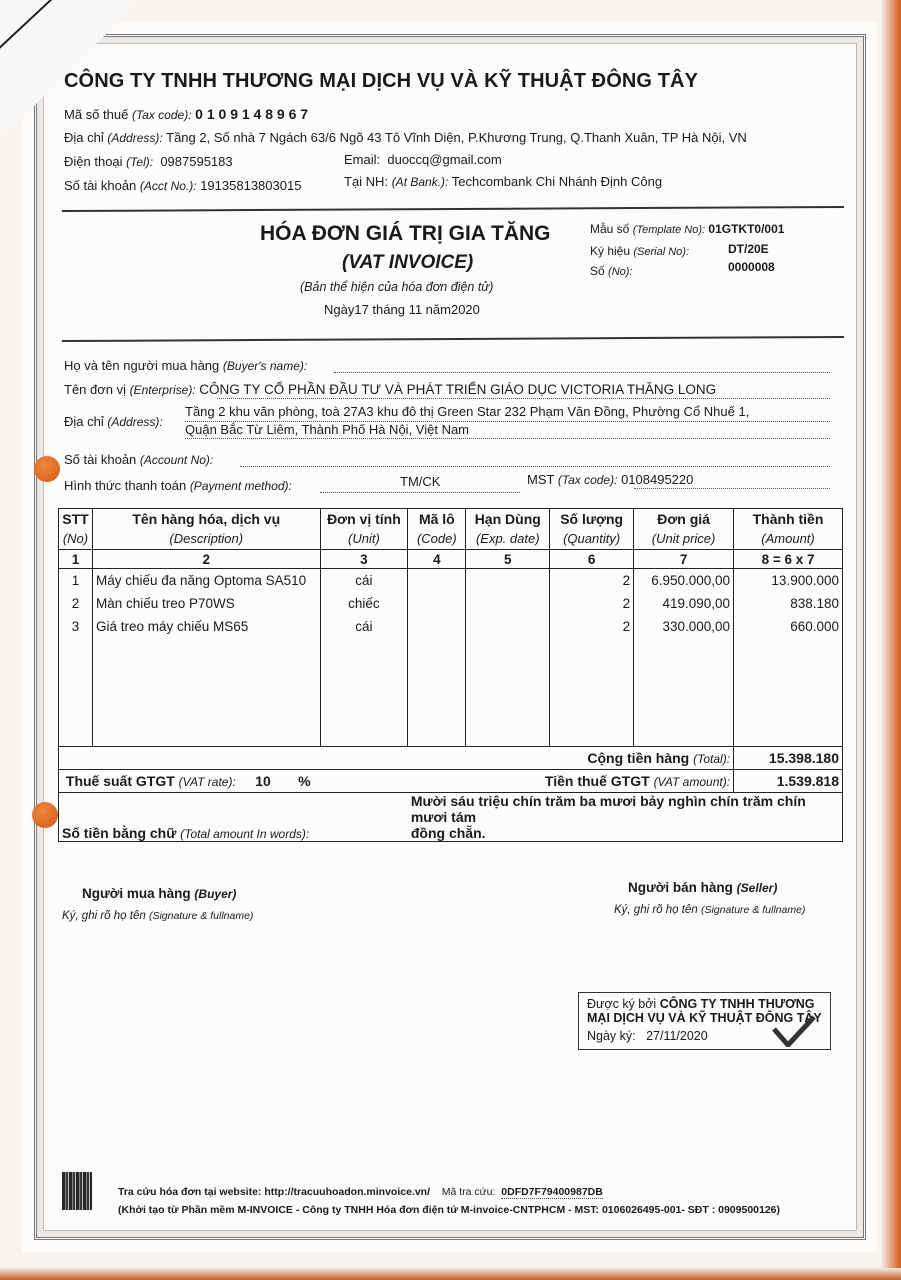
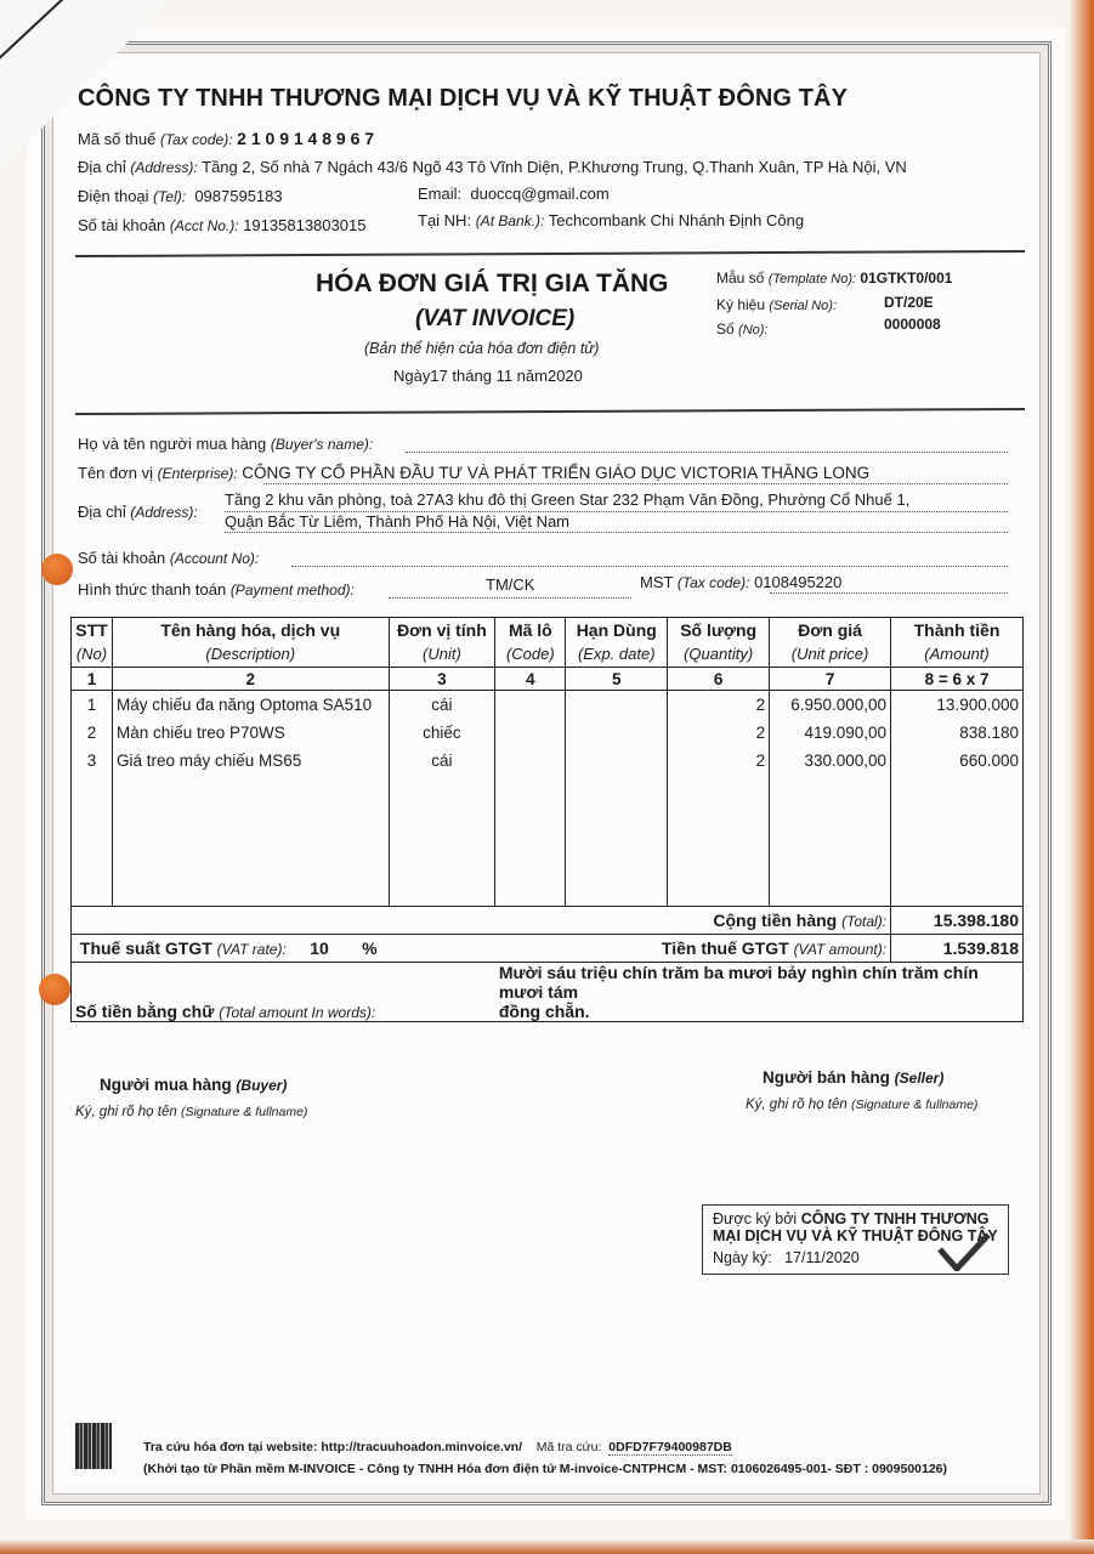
  CÔNG TY TNHH THƯƠNG MẠI DỊCH VỤ VÀ KỸ THUẬT ĐÔNG TÂY
- Mã số thuế (Tax code): 0 1 0 9 1 4 8 9 6 7
+ Mã số thuế (Tax code): 2 1 0 9 1 4 8 9 6 7
- Địa chỉ (Address): Tầng 2, Số nhà 7 Ngách 63/6 Ngõ 43 Tô Vĩnh Diện, P.Khương Trung, Q.Thanh Xuân, TP Hà Nội, VN
+ Địa chỉ (Address): Tầng 2, Số nhà 7 Ngách 43/6 Ngõ 43 Tô Vĩnh Diện, P.Khương Trung, Q.Thanh Xuân, TP Hà Nội, VN
  Điện thoại (Tel): 0987595183
  Email: duoccq@gmail.com
  Số tài khoản (Acct No.): 19135813803015
  Tại NH: (At Bank.): Techcombank Chi Nhánh Định Công
  HÓA ĐƠN GIÁ TRỊ GIA TĂNG
  (VAT INVOICE)
  (Bản thể hiện của hóa đơn điện tử)
  Ngày17 tháng 11 năm2020
  Mẫu số (Template No): 01GTKT0/001
  Ký hiệu (Serial No):
  DT/20E
  Số (No):
  0000008
  Họ và tên người mua hàng (Buyer's name):
  Tên đơn vị (Enterprise): CÔNG TY CỔ PHẦN ĐẦU TƯ VÀ PHÁT TRIỂN GIÁO DỤC VICTORIA THĂNG LONG
  Địa chỉ (Address):
  Tầng 2 khu văn phòng, toà 27A3 khu đô thị Green Star 232 Phạm Văn Đồng, Phường Cổ Nhuế 1,
  Quận Bắc Từ Liêm, Thành Phố Hà Nội, Việt Nam
  Số tài khoản (Account No):
  Hình thức thanh toán (Payment method):
  TM/CK
  MST (Tax code): 0108495220
  STT(No)	Tên hàng hóa, dịch vụ(Description)	Đơn vị tính(Unit)	Mã lô(Code)	Hạn Dùng(Exp. date)	Số lượng(Quantity)	Đơn giá(Unit price)	Thành tiền(Amount)
  1	2	3	4	5	6	7	8 = 6 x 7
  123	Máy chiếu đa năng Optoma SA510 Màn chiếu treo P70WS Giá treo máy chiếu MS65	cáichiếccái			222	6.950.000,00419.090,00330.000,00	13.900.000838.180660.000
  Cộng tiền hàng (Total):	15.398.180
  Thuế suất GTGT (VAT rate): 10 %	Tiền thuế GTGT (VAT amount):	1.539.818
  Số tiền bằng chữ (Total amount In words):	Mười sáu triệu chín trăm ba mươi bảy nghìn chín trăm chín mươi tám đồng chẵn.
  Người mua hàng (Buyer)
  Ký, ghi rõ họ tên (Signature & fullname)
  Người bán hàng (Seller)
  Ký, ghi rõ họ tên (Signature & fullname)
  Được ký bởi CÔNG TY TNHH THƯƠNG
  MẠI DỊCH VỤ VÀ KỸ THUẬT ĐÔNG TÂY
- Ngày ký: 27/11/2020
+ Ngày ký: 17/11/2020
  Tra cứu hóa đơn tại website: http://tracuuhoadon.minvoice.vn/ Mã tra cứu: 0DFD7F79400987DB
  (Khởi tạo từ Phần mềm M-INVOICE - Công ty TNHH Hóa đơn điện tử M-invoice-CNTPHCM - MST: 0106026495-001- SĐT : 0909500126)
